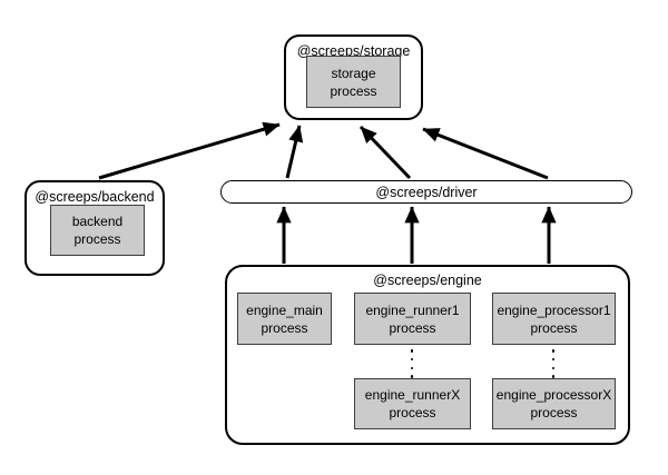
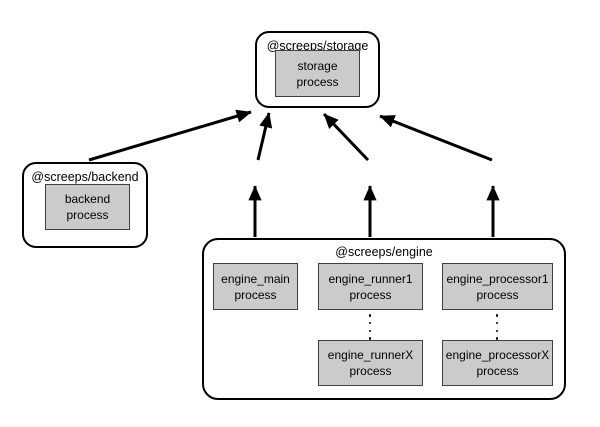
  @screeps/storage
  storage
  process
  @screeps/backend
  backend
  process
- @screeps/driver
  @screeps/engine
  engine_main
  process
  engine_runner1
  process
  engine_processor1
  process
  engine_runnerX
  process
  engine_processorX
  process
